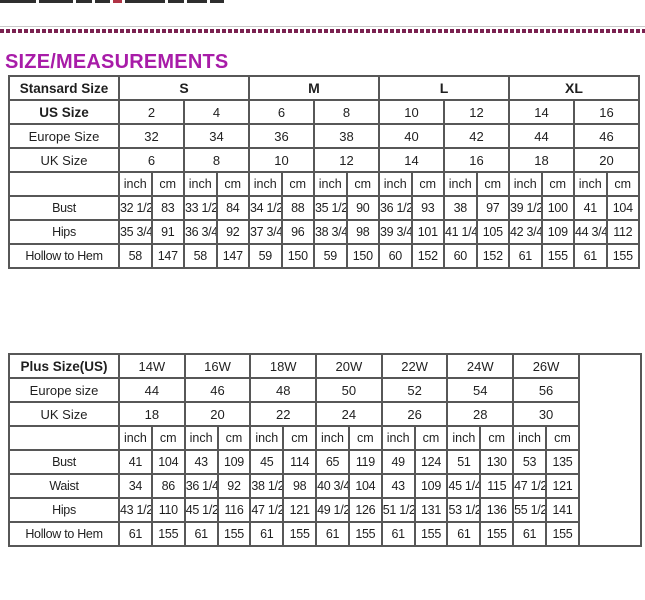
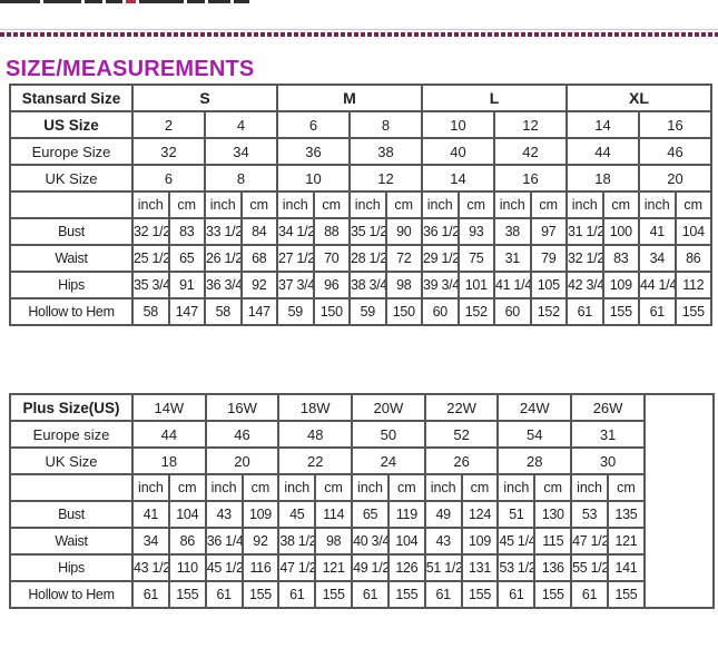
  SIZE/MEASUREMENTS
  Stansard Size	S	M	L	XL
  US Size	2	4	6	8	10	12	14	16
  Europe Size	32	34	36	38	40	42	44	46
  UK Size	6	8	10	12	14	16	18	20
  	inch	cm	inch	cm	inch	cm	inch	cm	inch	cm	inch	cm	inch	cm	inch	cm
- Bust	32 1/2	83	33 1/2	84	34 1/2	88	35 1/2	90	36 1/2	93	38	97	39 1/2	100	41	104
+ Bust	32 1/2	83	33 1/2	84	34 1/2	88	35 1/2	90	36 1/2	93	38	97	31 1/2	100	41	104
+ Waist	25 1/2	65	26 1/2	68	27 1/2	70	28 1/2	72	29 1/2	75	31	79	32 1/2	83	34	86
- Hips	35 3/4	91	36 3/4	92	37 3/4	96	38 3/4	98	39 3/4	101	41 1/4	105	42 3/4	109	44 3/4	112
+ Hips	35 3/4	91	36 3/4	92	37 3/4	96	38 3/4	98	39 3/4	101	41 1/4	105	42 3/4	109	44 1/4	112
  Hollow to Hem	58	147	58	147	59	150	59	150	60	152	60	152	61	155	61	155
  Plus Size(US)	14W	16W	18W	20W	22W	24W	26W
- Europe size	44	46	48	50	52	54	56
+ Europe size	44	46	48	50	52	54	31
  UK Size	18	20	22	24	26	28	30
  	inch	cm	inch	cm	inch	cm	inch	cm	inch	cm	inch	cm	inch	cm
  Bust	41	104	43	109	45	114	65	119	49	124	51	130	53	135
  Waist	34	86	36 1/4	92	38 1/2	98	40 3/4	104	43	109	45 1/4	115	47 1/2	121
  Hips	43 1/2	110	45 1/2	116	47 1/2	121	49 1/2	126	51 1/2	131	53 1/2	136	55 1/2	141
  Hollow to Hem	61	155	61	155	61	155	61	155	61	155	61	155	61	155
